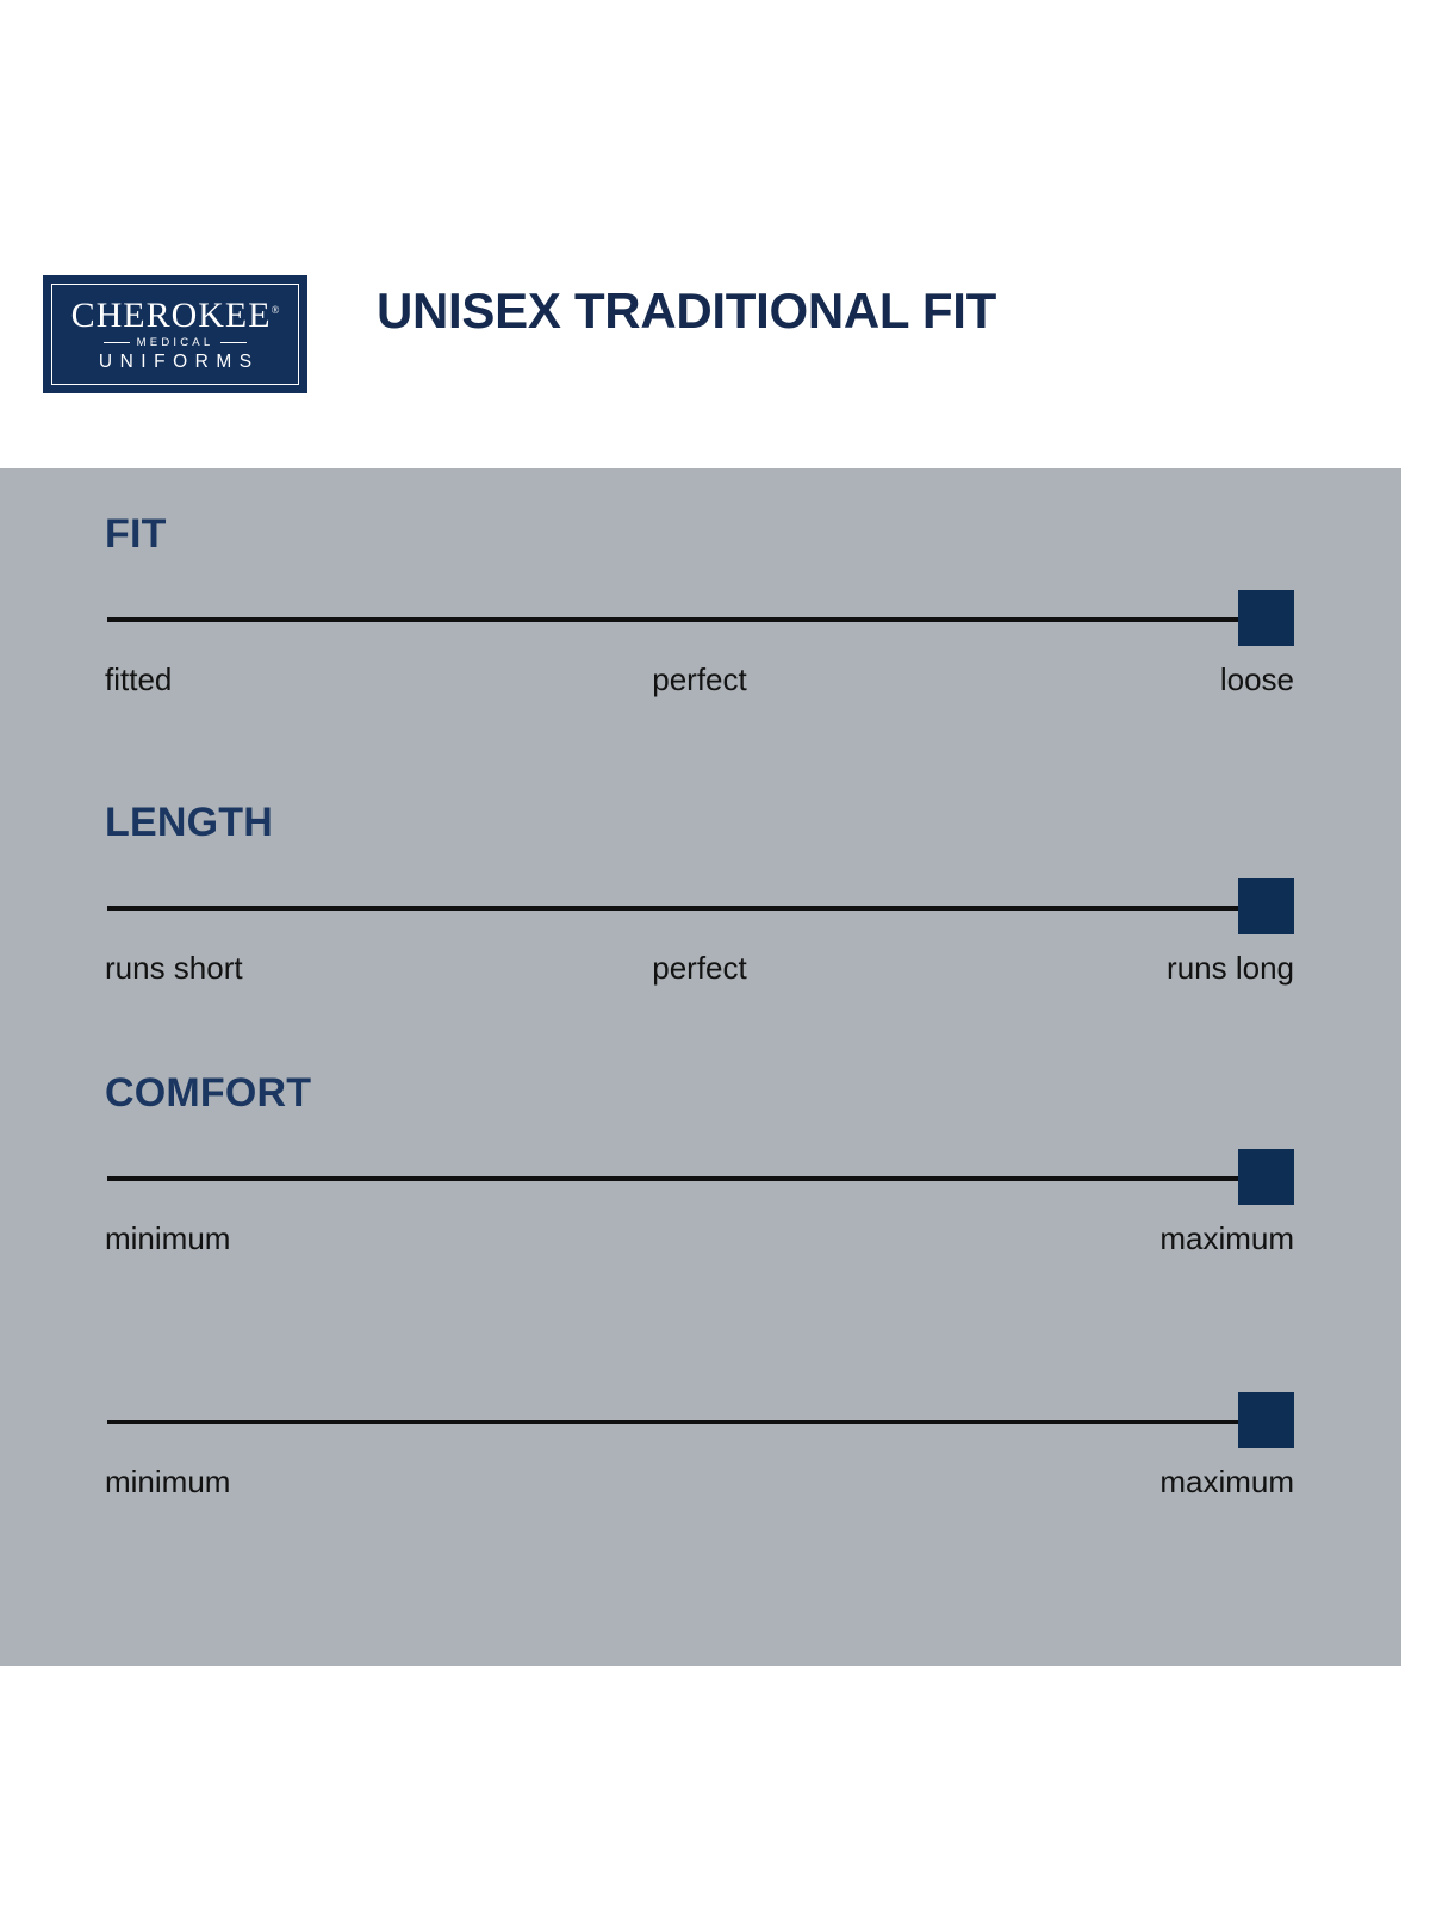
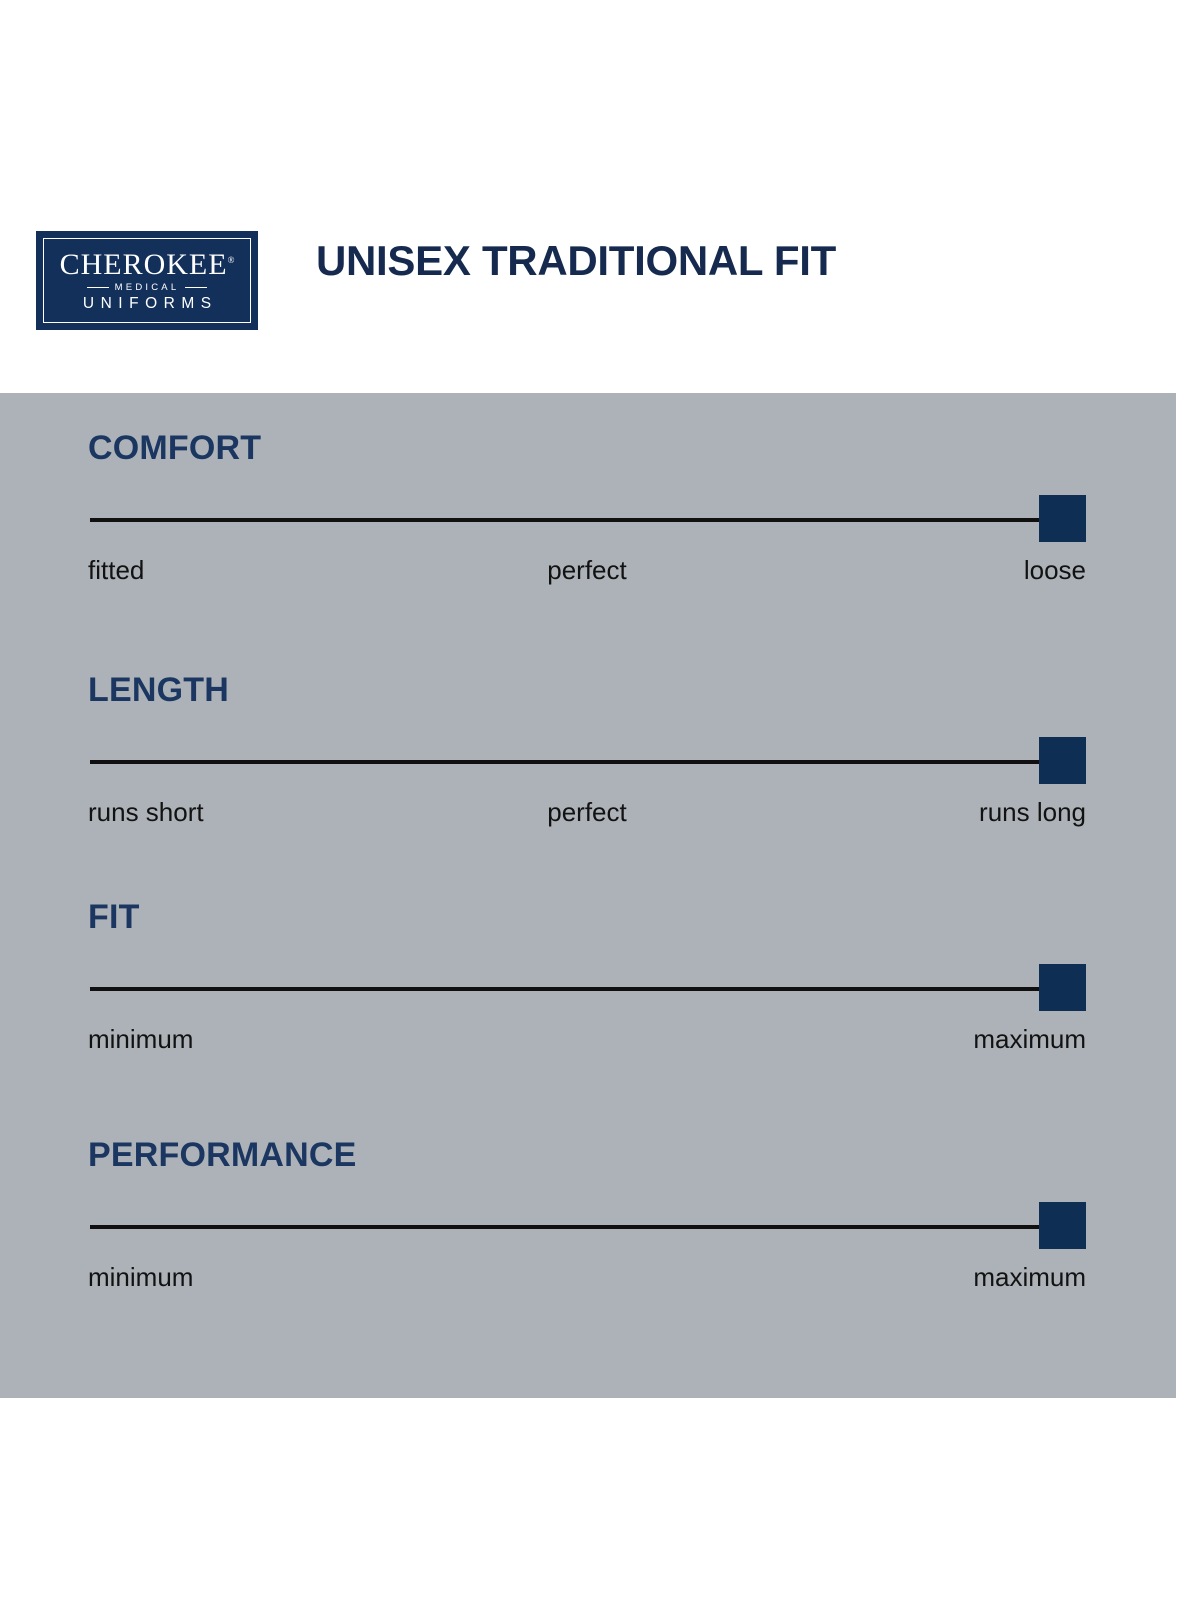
  CHEROKEE®
  MEDICAL
  UNIFORMS
  UNISEX TRADITIONAL FIT
- FIT
+ COMFORT
  fitted
  perfect
  loose
  LENGTH
  runs short
  perfect
  runs long
- COMFORT
+ FIT
  minimum
  maximum
+ PERFORMANCE
  minimum
  maximum
